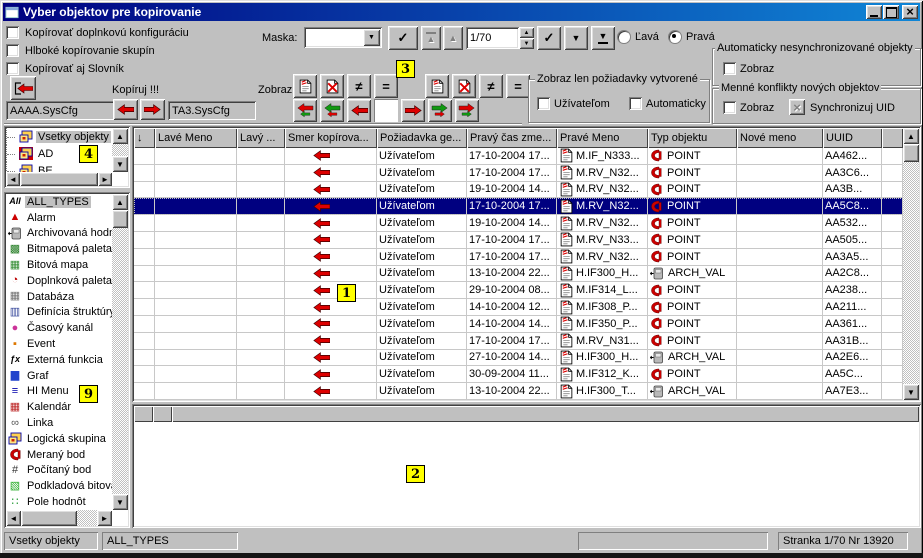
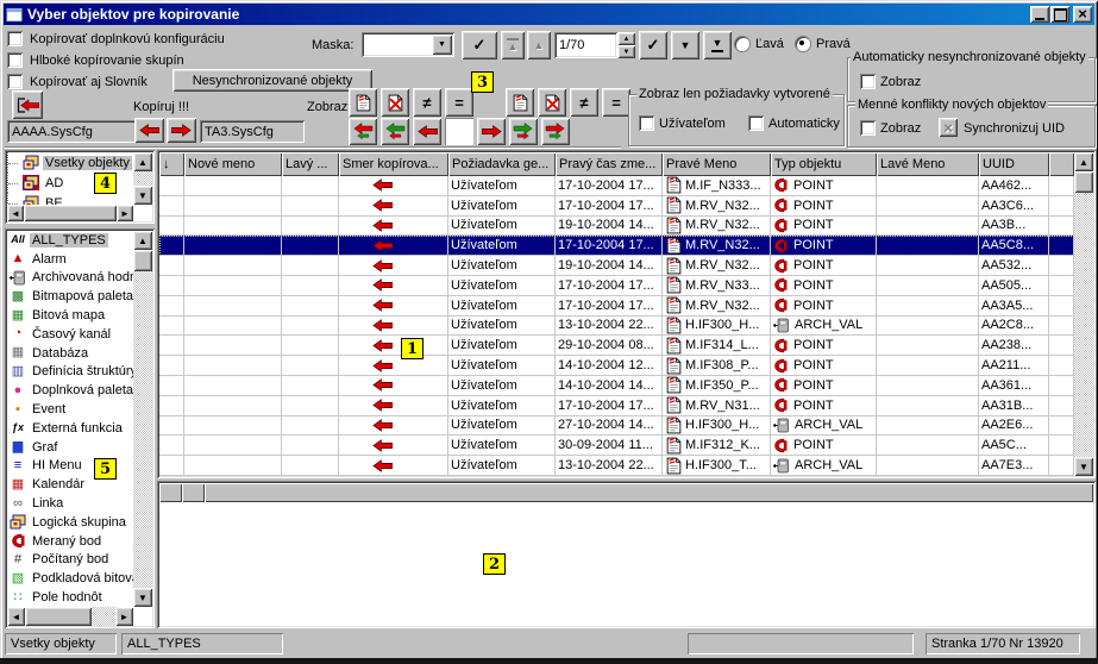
  Vyber objektov pre kopirovanie
  ×
  Kopírovať doplnkovú konfiguráciu
  Hlboké kopírovanie skupín
  Kopírovať aj Slovník
+ Nesynchronizované objekty
  Maska:
  ✓
  ▲
  ▲
  1/70
  ✓
  ▼
  ▼
  Ľavá
  Pravá
  AAAA.SysCfg
  Kopíruj !!!
  TA3.SysCfg
  Zobraz
  ≠
  =
  ≠
  =
  Zobraz len požiadavky vytvorené
  Užívateľom
  Automaticky
  Automaticky nesynchronizované objekty
  Zobraz
  Menné konflikty nových objektov
  Zobraz
  ×
  Synchronizuj UID
  Vsetky objekty
  AD
  BE
  ▲
  ▼
  ◄
  ►
  All
  ALL_TYPES
  ▲
  Alarm
  Archivovaná hod
  ▩
  Bitmapová paleta
  ▦
  Bitová mapa
  ◔
- Doplnková paleta
+ Časový kanál
  ▦
  Databáza
  ▥
  Definícia štruktúr
  ●
- Časový kanál
+ Doplnková paleta
  ▪
  Event
  ƒx
  Externá funkcia
  ▆
  Graf
  ≡
  HI Menu
  ▦
  Kalendár
  ∞
  Linka
  Logická skupina
  Meraný bod
  #
  Počítaný bod
  ▧
  Podkladová bitov
  ∷
  Pole hodnôt
  ▲
  ▼
  ◄
  ►
  ↓
- Lavé Meno
+ Nové meno
  Lavý ...
  Smer kopírova...
  Požiadavka ge...
  Pravý čas zme...
  Pravé Meno
  Typ objektu
- Nové meno
+ Lavé Meno
  UUID
  Užívateľom
  17-10-2004 17...
  M.IF_N333...
  POINT
  AA462...
  Užívateľom
  17-10-2004 17...
  M.RV_N32...
  POINT
  AA3C6...
  Užívateľom
  19-10-2004 14...
  M.RV_N32...
  POINT
  AA3B...
  Užívateľom
  17-10-2004 17...
  M.RV_N32...
  POINT
  AA5C8...
  Užívateľom
  19-10-2004 14...
  M.RV_N32...
  POINT
  AA532...
  Užívateľom
  17-10-2004 17...
  M.RV_N33...
  POINT
  AA505...
  Užívateľom
  17-10-2004 17...
  M.RV_N32...
  POINT
  AA3A5...
  Užívateľom
  13-10-2004 22...
  H.IF300_H...
  ARCH_VAL
  AA2C8...
  Užívateľom
  29-10-2004 08...
  M.IF314_L...
  POINT
  AA238...
  Užívateľom
  14-10-2004 12...
  M.IF308_P...
  POINT
  AA211...
  Užívateľom
  14-10-2004 14...
  M.IF350_P...
  POINT
  AA361...
  Užívateľom
  17-10-2004 17...
  M.RV_N31...
  POINT
  AA31B...
  Užívateľom
  27-10-2004 14...
  H.IF300_H...
  ARCH_VAL
  AA2E6...
  Užívateľom
  30-09-2004 11...
  M.IF312_K...
  POINT
  AA5C...
  Užívateľom
  13-10-2004 22...
  H.IF300_T...
  ARCH_VAL
  AA7E3...
  ▲
  ▼
  Vsetky objekty
  ALL_TYPES
  Stranka 1/70 Nr 13920
  1
  2
  3
  4
- 9
+ 5
